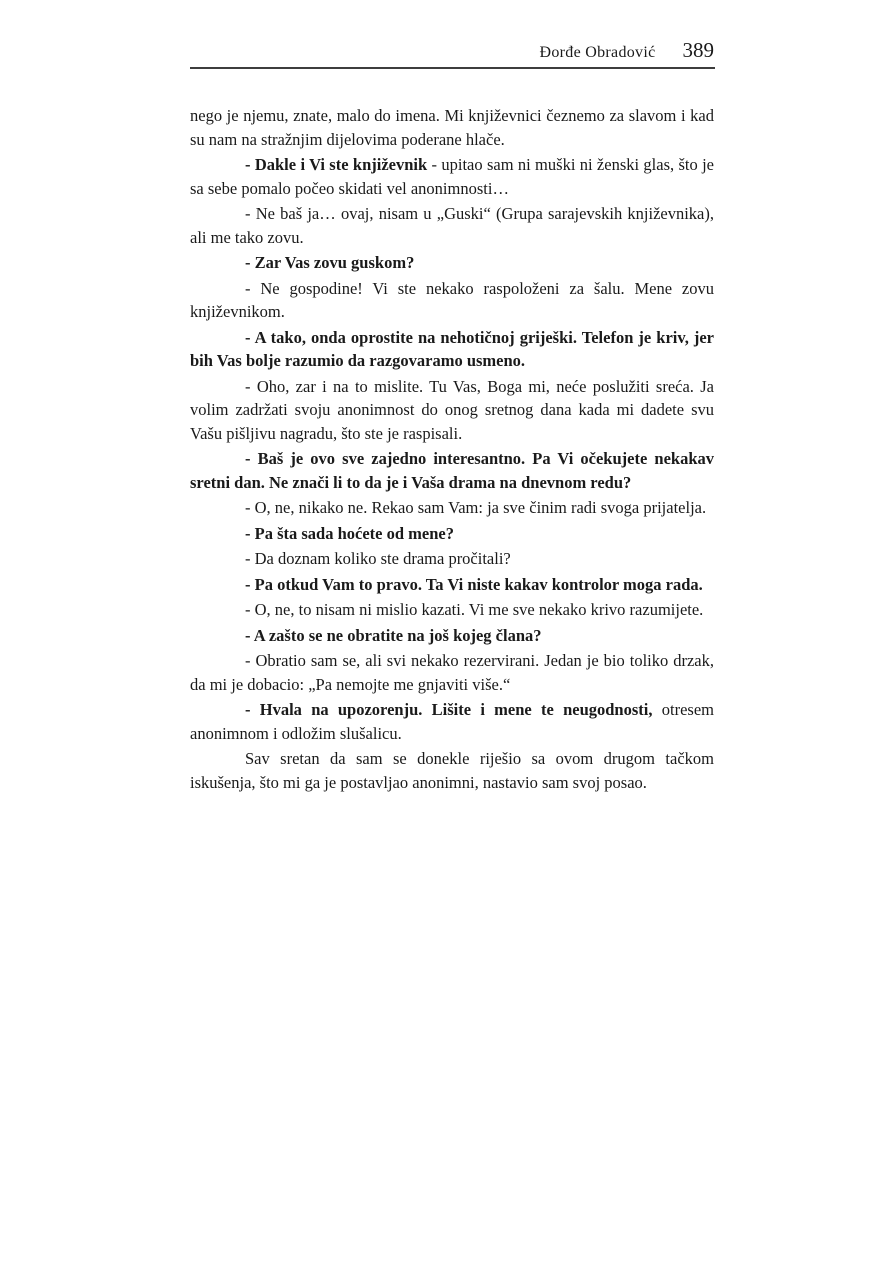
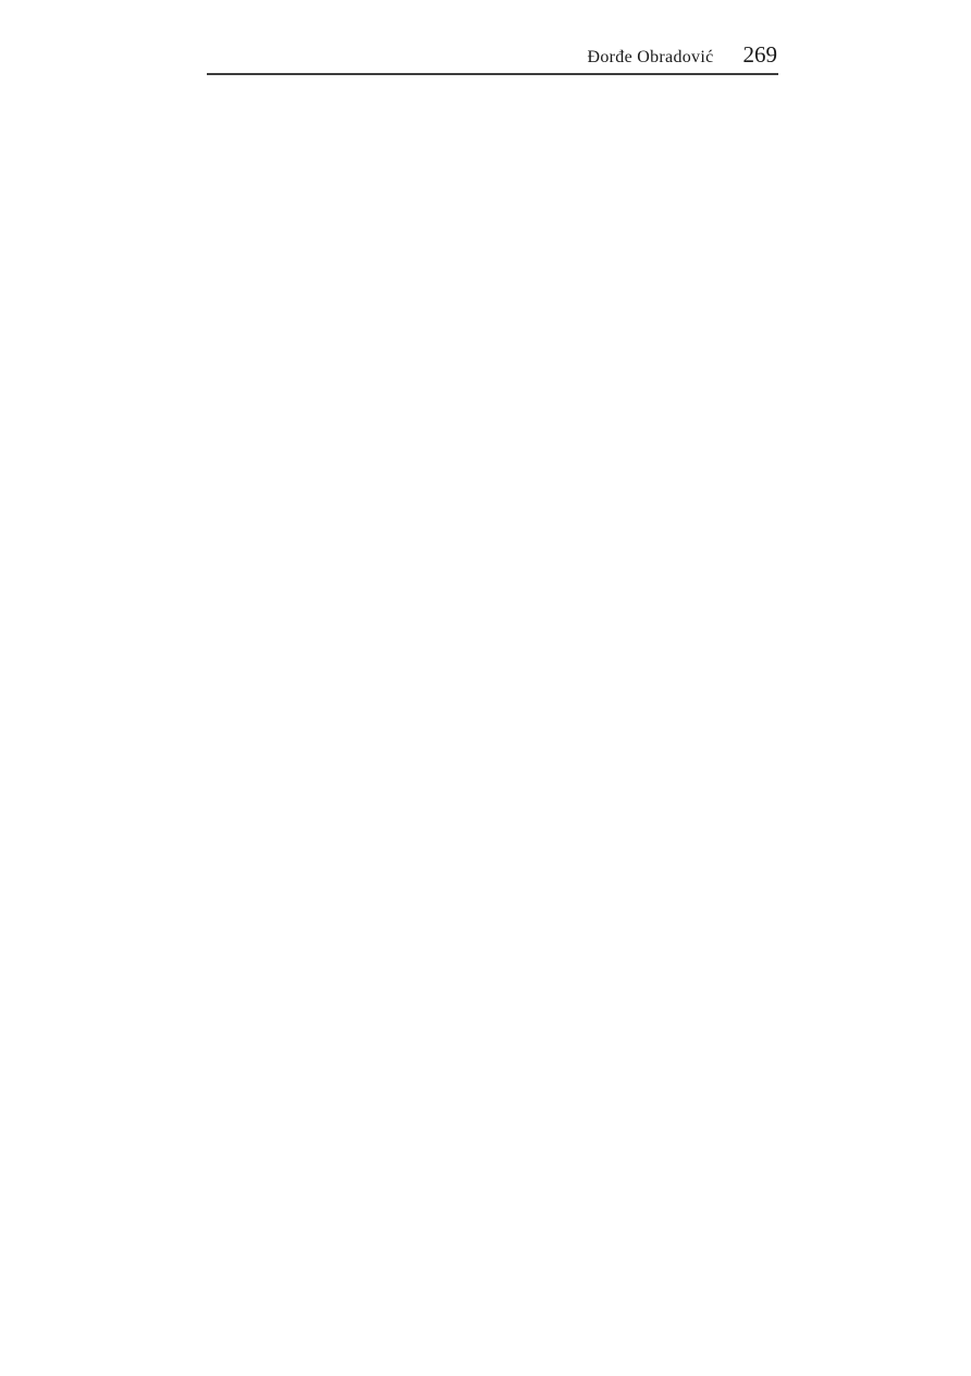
  Đorđe Obradović
- 389
+ 269
- nego je njemu, znate, malo do imena. Mi književnici čeznemo za slavom i kad su nam na stražnjim dijelovima poderane hlače.
- - Dakle i Vi ste književnik - upitao sam ni muški ni ženski glas, što je sa sebe pomalo počeo skidati vel anonimnosti…
- - Ne baš ja… ovaj, nisam u „Guski“ (Grupa sarajevskih književnika), ali me tako zovu.
- - Zar Vas zovu guskom?
- - Ne gospodine! Vi ste nekako raspoloženi za šalu. Mene zovu književnikom.
- - A tako, onda oprostite na nehotičnoj griješki. Telefon je kriv, jer bih Vas bolje razumio da razgovaramo usmeno.
- - Oho, zar i na to mislite. Tu Vas, Boga mi, neće poslužiti sreća. Ja volim zadržati svoju anonimnost do onog sretnog dana kada mi dadete svu Vašu pišljivu nagradu, što ste je raspisali.
- - Baš je ovo sve zajedno interesantno. Pa Vi očekujete nekakav sretni dan. Ne znači li to da je i Vaša drama na dnevnom redu?
- - O, ne, nikako ne. Rekao sam Vam: ja sve činim radi svoga prijatelja.
- - Pa šta sada hoćete od mene?
- - Da doznam koliko ste drama pročitali?
- - Pa otkud Vam to pravo. Ta Vi niste kakav kontrolor moga rada.
- - O, ne, to nisam ni mislio kazati. Vi me sve nekako krivo razumijete.
- - A zašto se ne obratite na još kojeg člana?
- - Obratio sam se, ali svi nekako rezervirani. Jedan je bio toliko drzak, da mi je dobacio: „Pa nemojte me gnjaviti više.“
- - Hvala na upozorenju. Lišite i mene te neugodnosti, otresem anonimnom i odložim slušalicu.
- Sav sretan da sam se donekle riješio sa ovom drugom tačkom iskušenja, što mi ga je postavljao anonimni, nastavio sam svoj posao.
